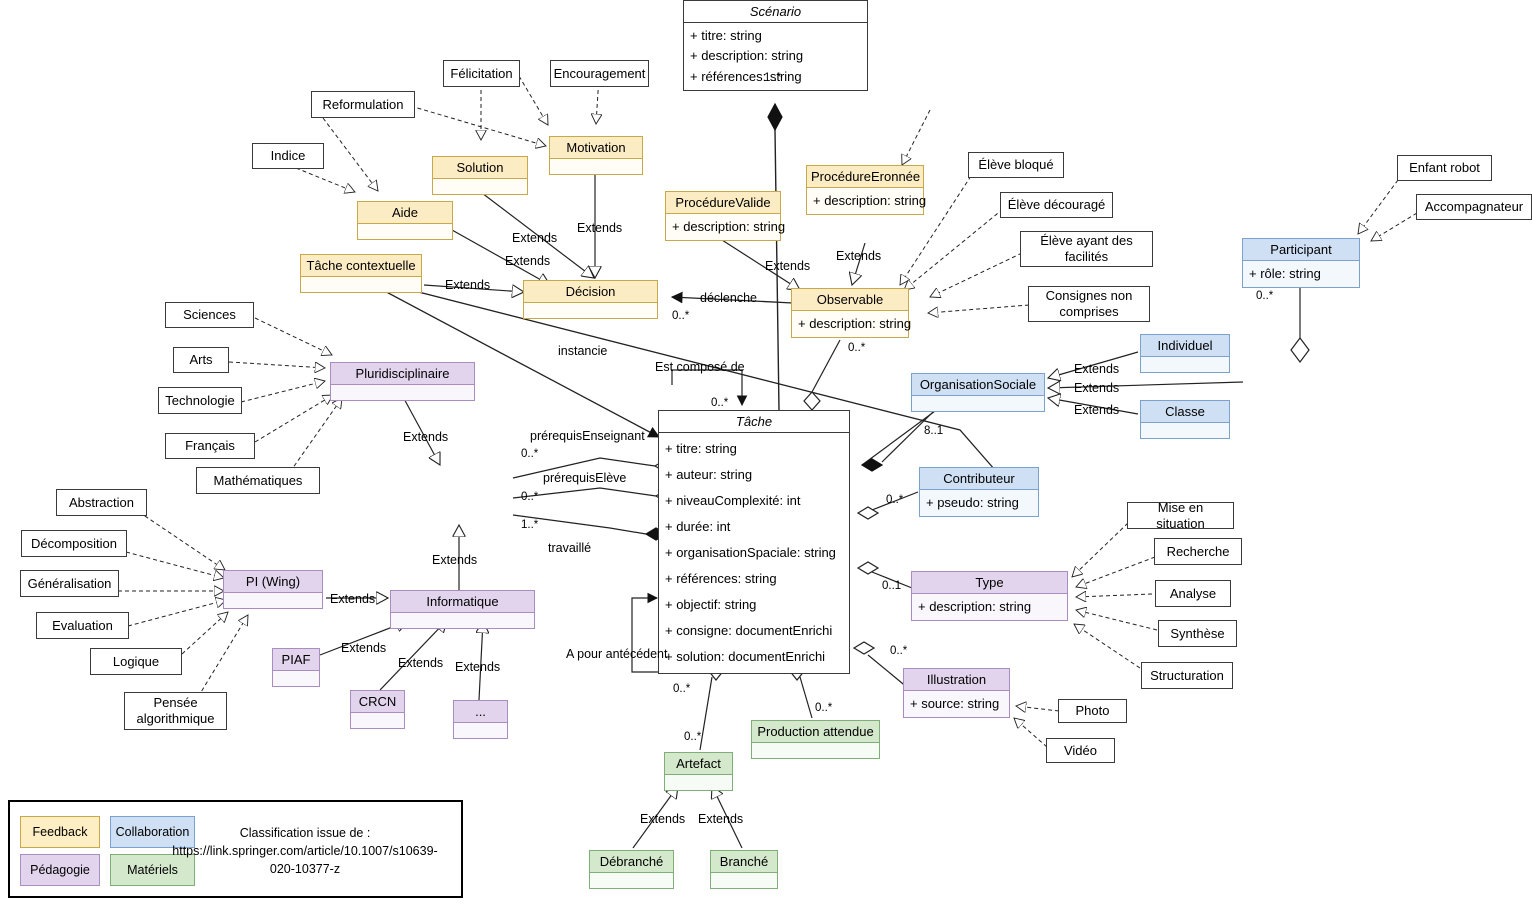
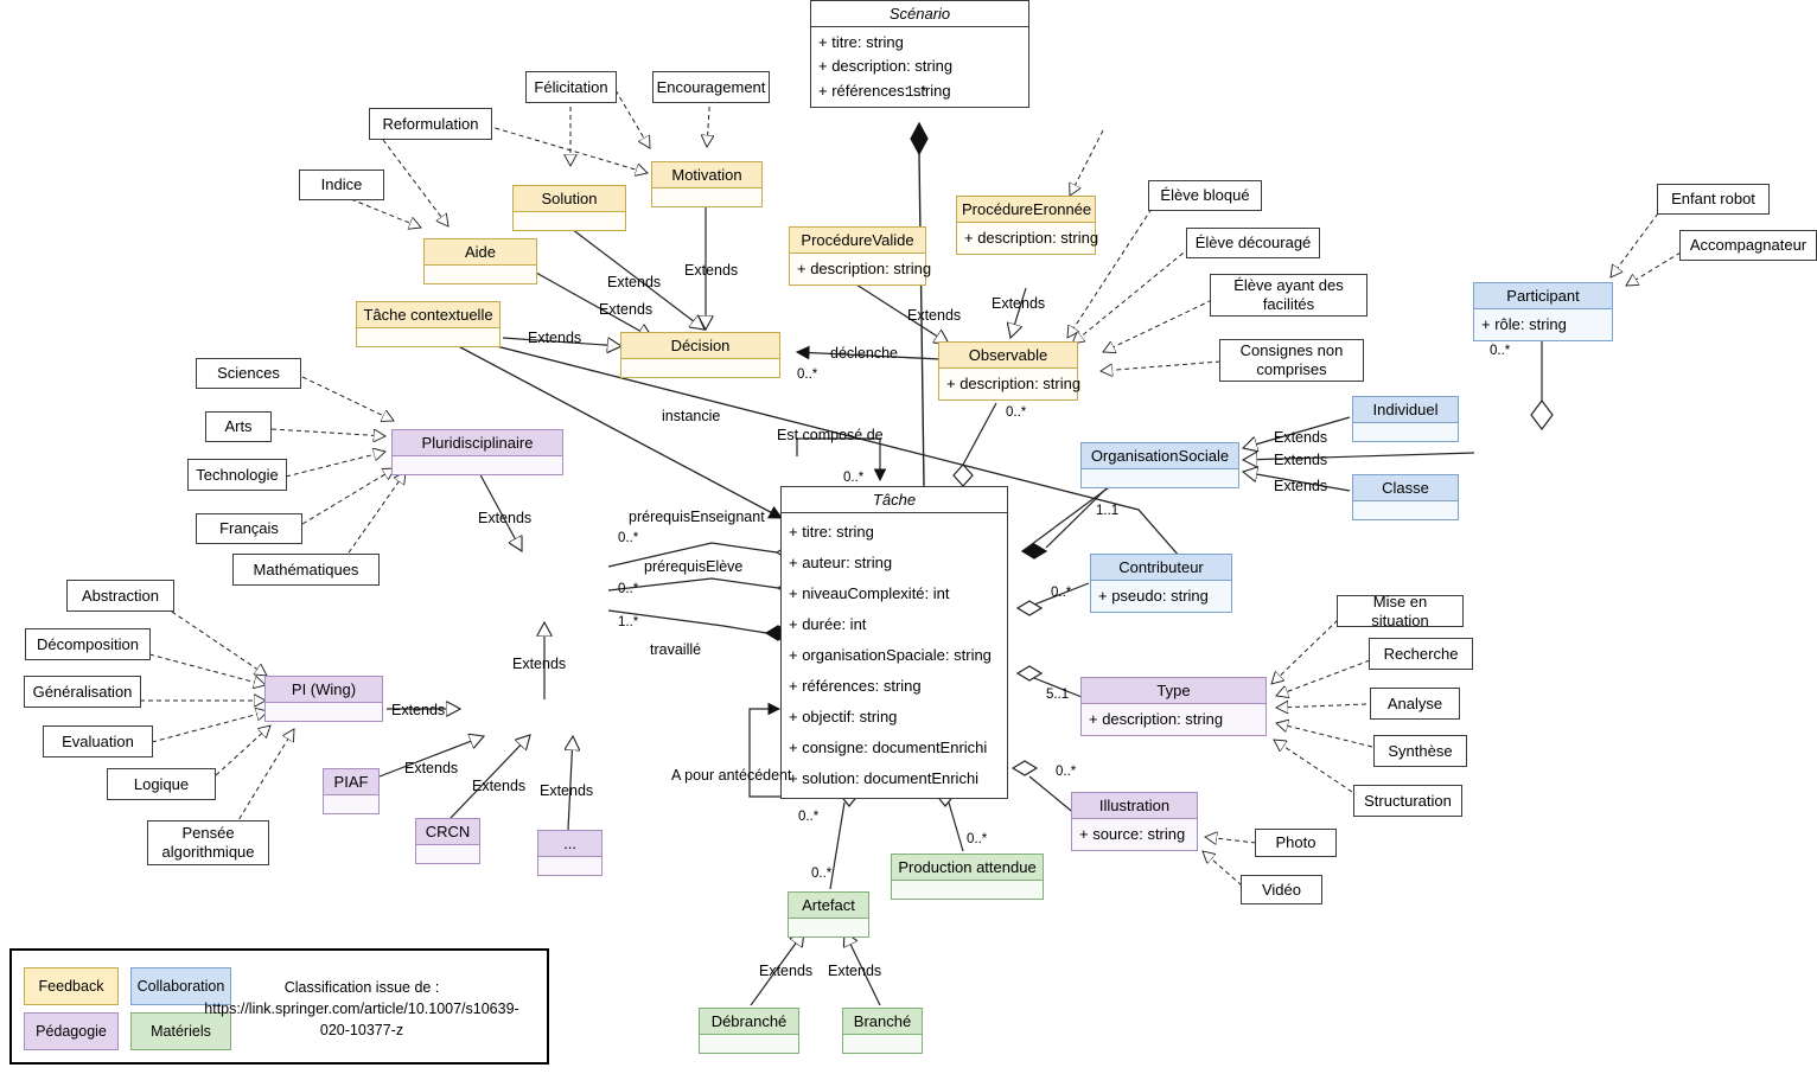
  Scénario
  + titre: string
  + description: string
  + références: string
  Tâche
  + titre: string
  + auteur: string
  + niveauComplexité: int
  + durée: int
  + organisationSpaciale: string
  + références: string
  + objectif: string
  + consigne: documentEnrichi
  + solution: documentEnrichi
  ProcédureValide
  + description: string
  ProcédureEronnée
  + description: string
  Observable
  + description: string
  Décision
  Aide
  Solution
  Motivation
  Tâche contextuelle
  Pluridisciplinaire
  PI (Wing)
- Informatique
  PIAF
  CRCN
  ...
  Type
  + description: string
  Illustration
  + source: string
  OrganisationSociale
  Individuel
  Classe
  Participant
  + rôle: string
  Contributeur
  + pseudo: string
  Artefact
  Débranché
  Branché
  Production attendue
  Indice
  Reformulation
  Félicitation
  Encouragement
  Élève bloqué
  Élève découragé
  Élève ayant des facilités
  Consignes non comprises
  Enfant robot
  Accompagnateur
  Sciences
  Arts
  Technologie
  Français
  Mathématiques
  Abstraction
  Décomposition
  Généralisation
  Evaluation
  Logique
  Pensée algorithmique
  Mise en situation
  Recherche
  Analyse
  Synthèse
  Structuration
  Photo
  Vidéo
  Extends
  Extends
  Extends
  Extends
  Extends
  Extends
  Extends
  Extends
  Extends
  Extends
  Extends
  Extends
  Extends
  Extends
  Extends
  Extends
  Extends
  déclenche
  instancie
  Est composé de
  prérequisEnseignant
  prérequisElève
  travaillé
  A pour antécédent
  1..*
  0..*
  0..*
  0..*
- 8..1
+ 1..1
  0..*
  0..*
  0..*
  1..*
  0..*
- 0..1
+ 5..1
  0..*
  0..*
  0..*
  0..*
  Feedback
  Collaboration
  Pédagogie
  Matériels
  Classification issue de : https://link.springer.com/article/10.1007/s10639-020-10377-z
